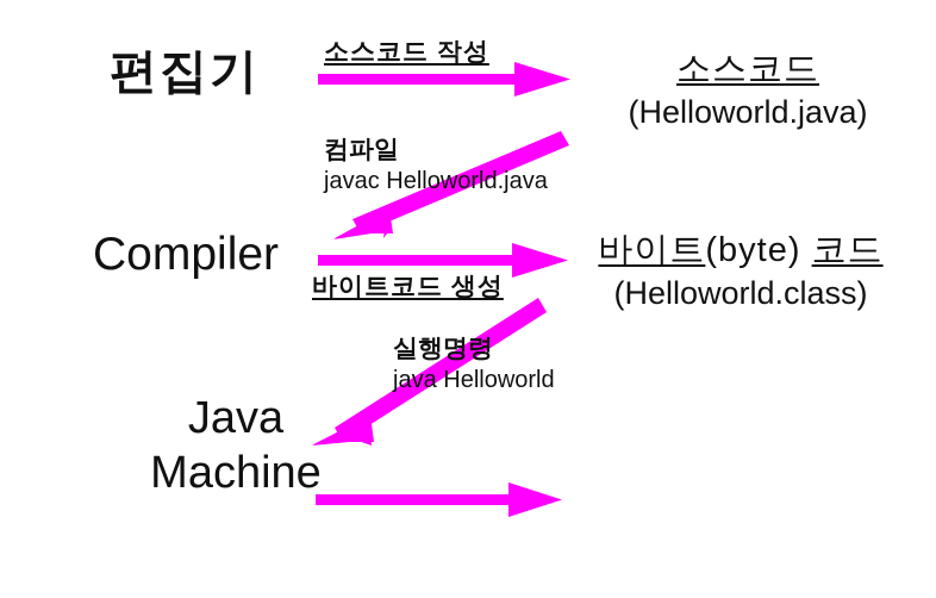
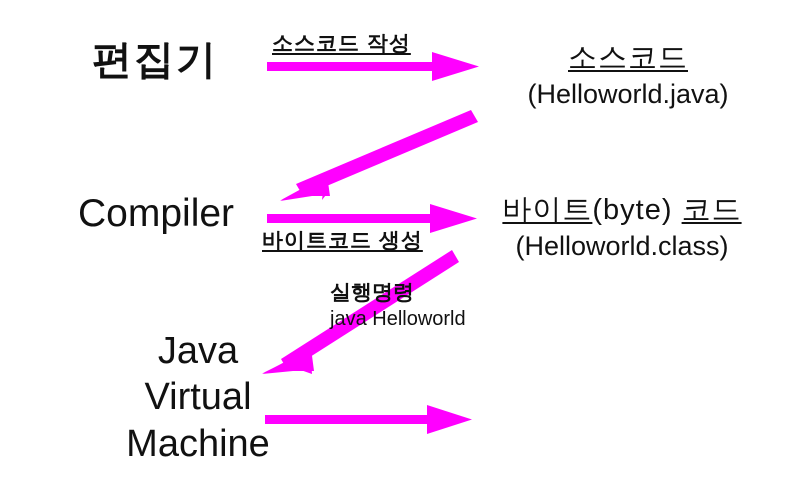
  편집기
  Compiler
  Java
+ Virtual
  Machine
  소스코드
  (Helloworld.java)
  바이트(byte) 코드
  (Helloworld.class)
  소스코드 작성
- 컴파일
- javac Helloworld.java
  바이트코드 생성
  실행명령
  java Helloworld
